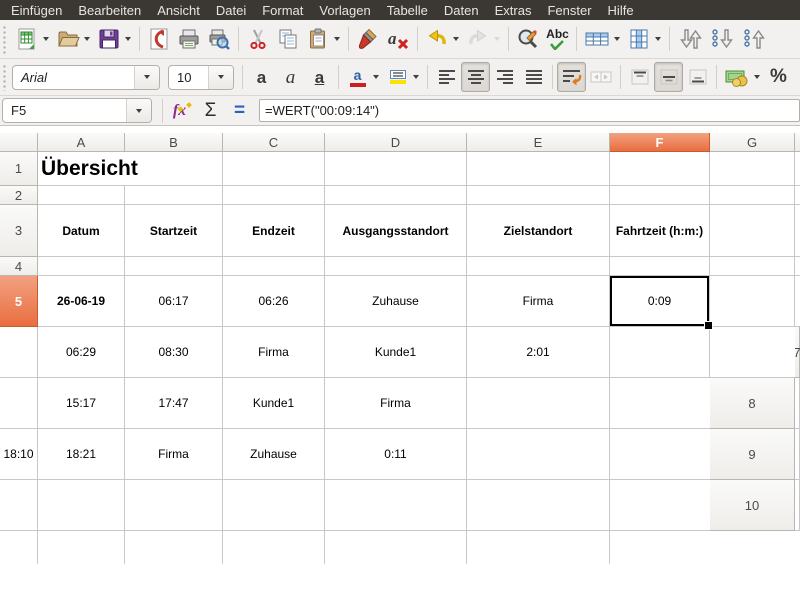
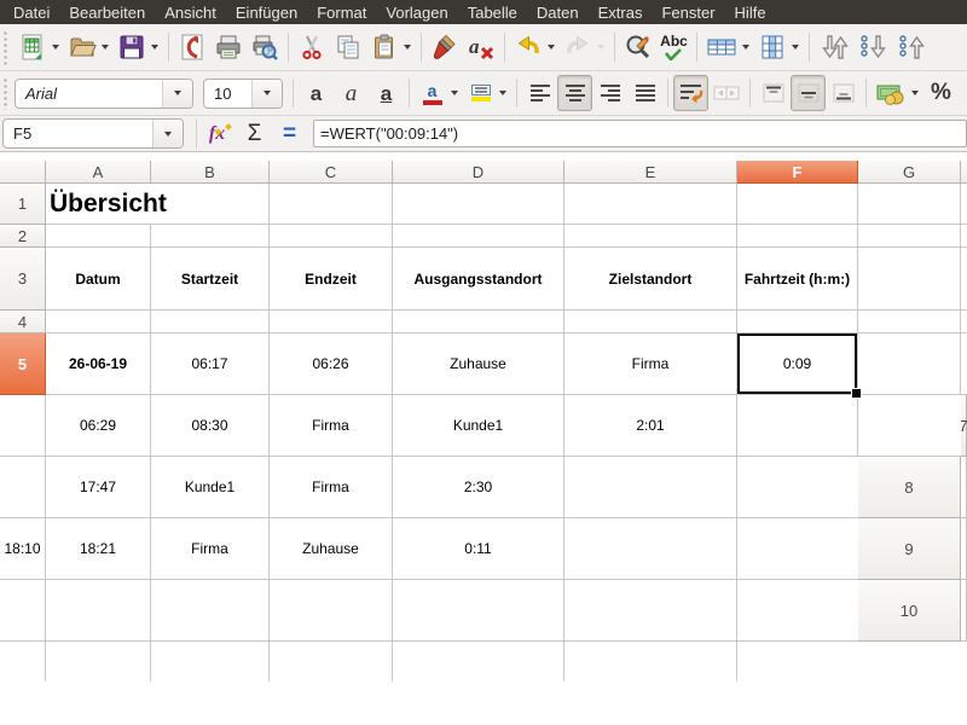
- Einfügen
+ Datei
  Bearbeiten
  Ansicht
- Datei
+ Einfügen
  Format
  Vorlagen
  Tabelle
  Daten
  Extras
  Fenster
  Hilfe
  a
  Abc
  Arial
  10
  a
  a
  a
  a
  %
  F5
  fx
  Σ
  =
  =WERT("00:09:14")
  A
  B
  C
  D
  E
  F
  G
  1
  Übersicht
  2
  3
  Datum
  Startzeit
  Endzeit
  Ausgangsstandort
  Zielstandort
  Fahrtzeit (h:m:)
  4
  5
  26-06-19
  06:17
  06:26
  Zuhause
  Firma
  0:09
  06:29
  08:30
  Firma
  Kunde1
  2:01
  7
- 15:17
  17:47
  Kunde1
  Firma
+ 2:30
  8
  18:10
  18:21
  Firma
  Zuhause
  0:11
  9
  10
